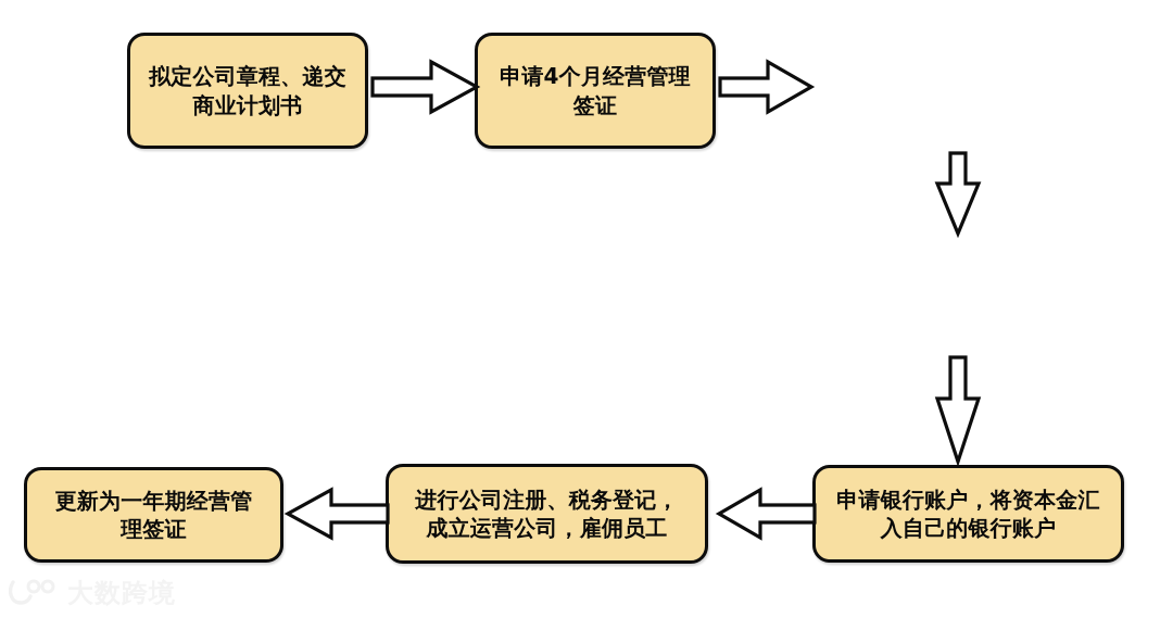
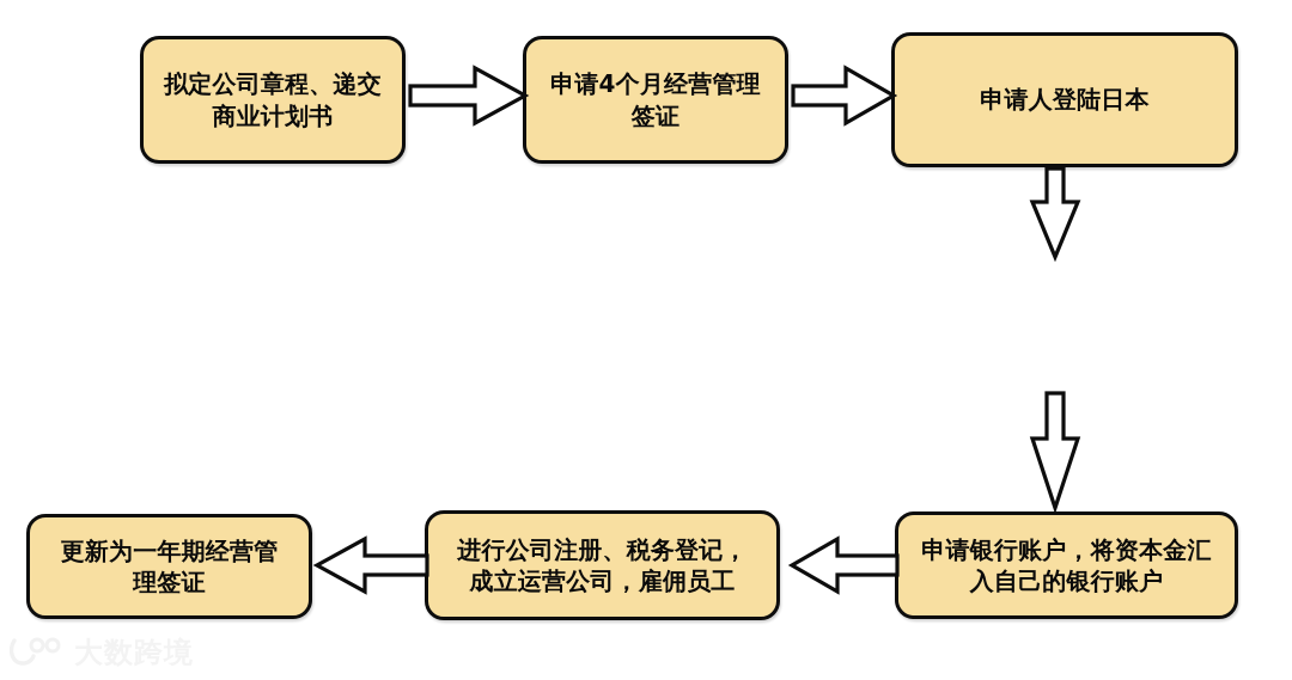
  拟定公司章程、递交
  商业计划书
  申请4个月经营管理
  签证
+ 申请人登陆日本
  申请银行账户，将资本金汇
  入自己的银行账户
  进行公司注册、税务登记，
  成立运营公司，雇佣员工
  更新为一年期经营管
  理签证
